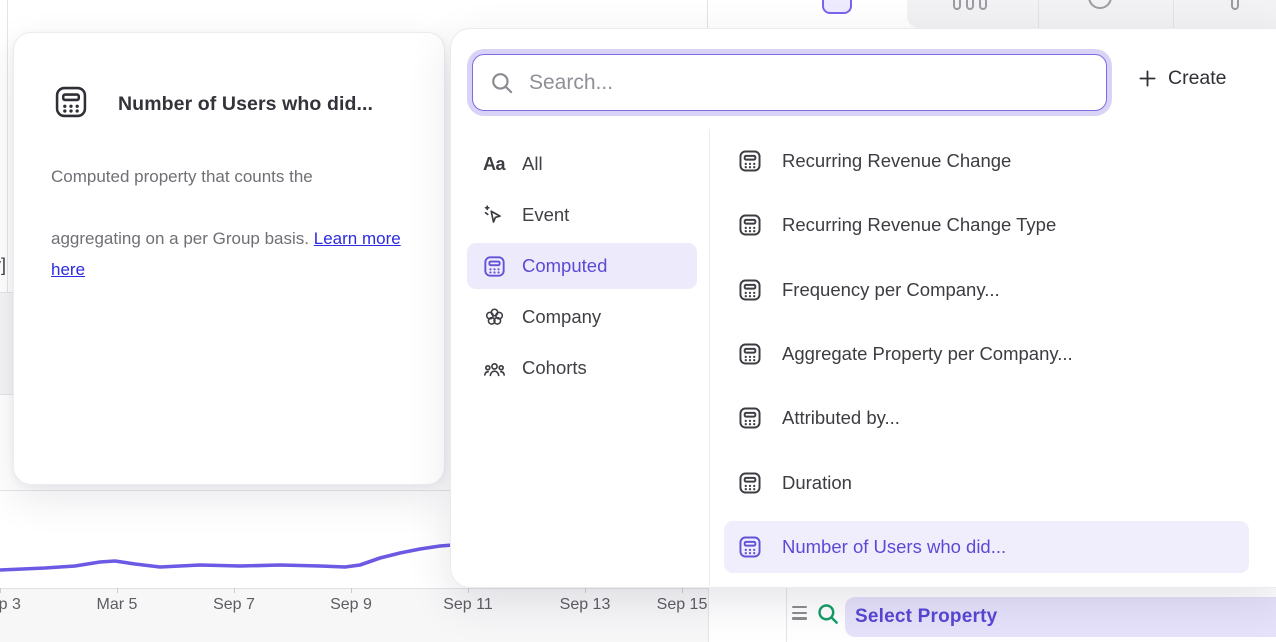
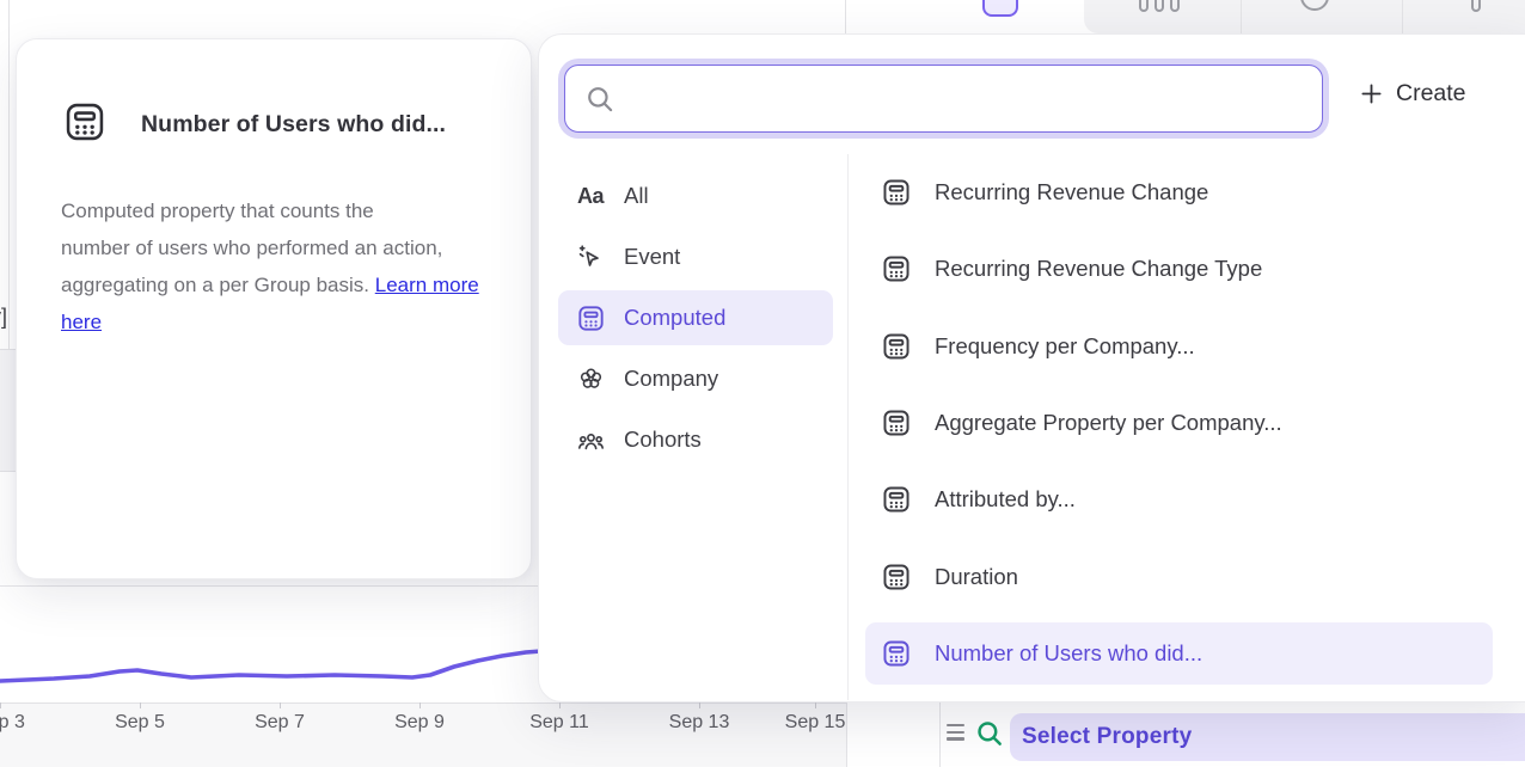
- Mar 5
+ Sep 5
  Sep 7
  Sep 9
  Sep 11
  Sep 13
  Sep 15
  Select Property
  Number of Users who did...
  Computed property that counts the
+ number of users who performed an action,
  aggregating on a per Group basis. Learn more here
- Search...
  Create
  Aa
  All
  Event
  Computed
  Company
  Cohorts
  Recurring Revenue Change
  Recurring Revenue Change Type
  Frequency per Company...
  Aggregate Property per Company...
  Attributed by...
  Duration
  Number of Users who did...
